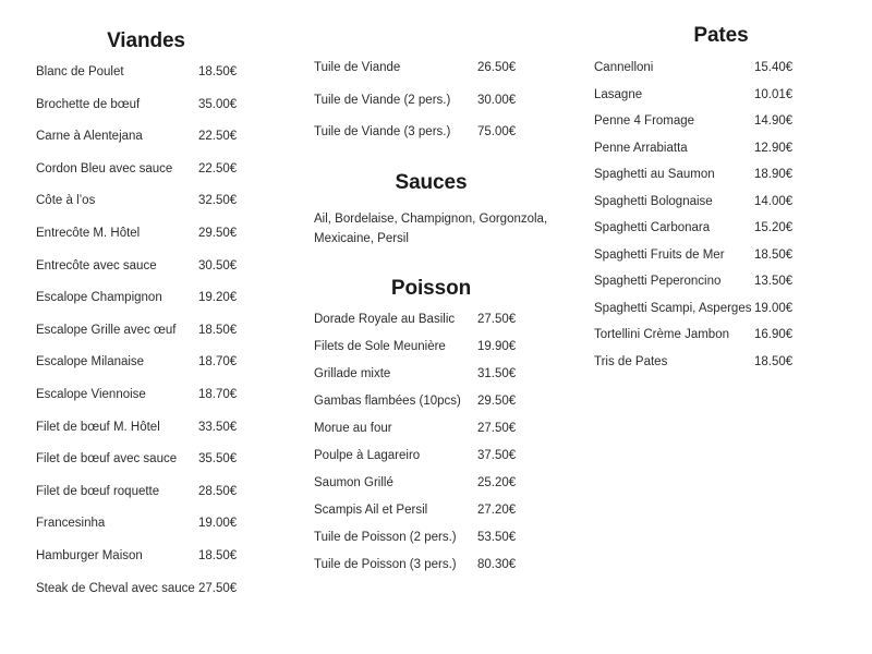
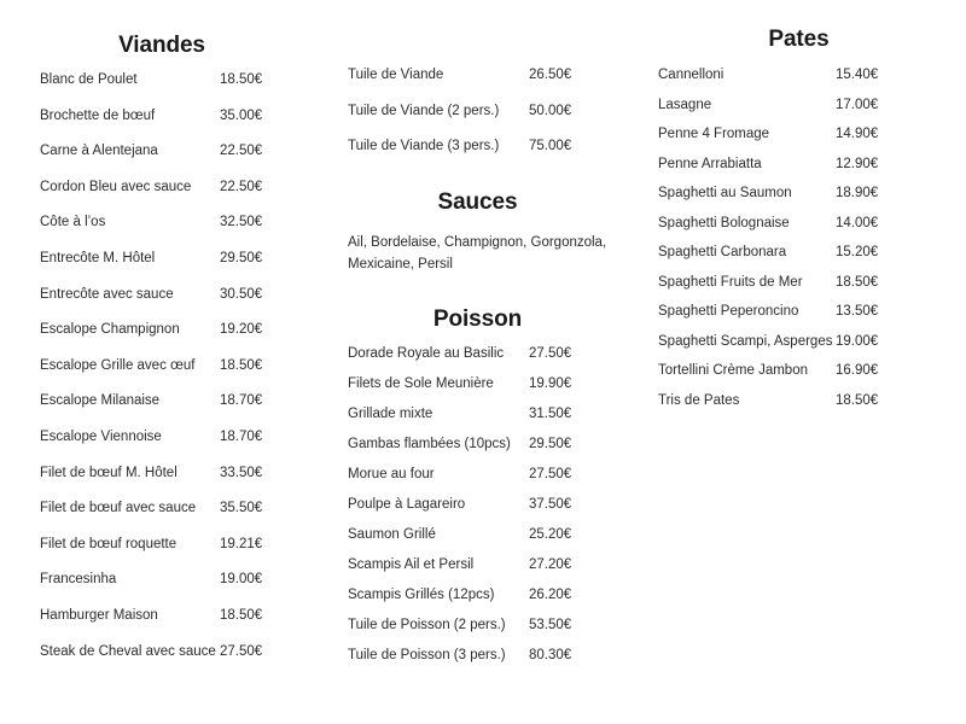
  Viandes
  Blanc de Poulet
  18.50€
  Brochette de bœuf
  35.00€
  Carne à Alentejana
  22.50€
  Cordon Bleu avec sauce
  22.50€
  Côte à l’os
  32.50€
  Entrecôte M. Hôtel
  29.50€
  Entrecôte avec sauce
  30.50€
  Escalope Champignon
  19.20€
  Escalope Grille avec œuf
  18.50€
  Escalope Milanaise
  18.70€
  Escalope Viennoise
  18.70€
  Filet de bœuf M. Hôtel
  33.50€
  Filet de bœuf avec sauce
  35.50€
  Filet de bœuf roquette
- 28.50€
+ 19.21€
  Francesinha
  19.00€
  Hamburger Maison
  18.50€
  Steak de Cheval avec sauce
  27.50€
  Tuile de Viande
  26.50€
  Tuile de Viande (2 pers.)
- 30.00€
+ 50.00€
  Tuile de Viande (3 pers.)
  75.00€
  Sauces
  Ail, Bordelaise, Champignon, Gorgonzola, Mexicaine, Persil
  Poisson
  Dorade Royale au Basilic
  27.50€
  Filets de Sole Meunière
  19.90€
  Grillade mixte
  31.50€
  Gambas flambées (10pcs)
  29.50€
  Morue au four
  27.50€
  Poulpe à Lagareiro
  37.50€
  Saumon Grillé
  25.20€
  Scampis Ail et Persil
  27.20€
+ Scampis Grillés (12pcs)
+ 26.20€
  Tuile de Poisson (2 pers.)
  53.50€
  Tuile de Poisson (3 pers.)
  80.30€
  Pates
  Cannelloni
  15.40€
  Lasagne
- 10.01€
+ 17.00€
  Penne 4 Fromage
  14.90€
  Penne Arrabiatta
  12.90€
  Spaghetti au Saumon
  18.90€
  Spaghetti Bolognaise
  14.00€
  Spaghetti Carbonara
  15.20€
  Spaghetti Fruits de Mer
  18.50€
  Spaghetti Peperoncino
  13.50€
  Spaghetti Scampi, Asperges
  19.00€
  Tortellini Crème Jambon
  16.90€
  Tris de Pates
  18.50€
